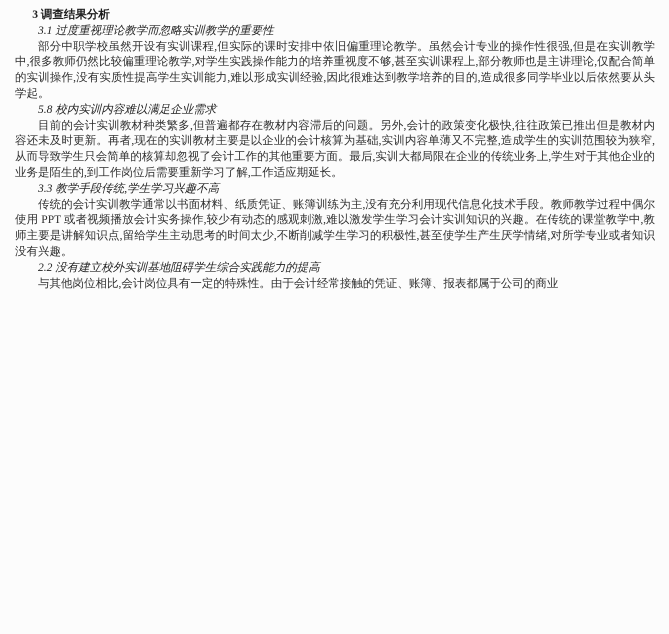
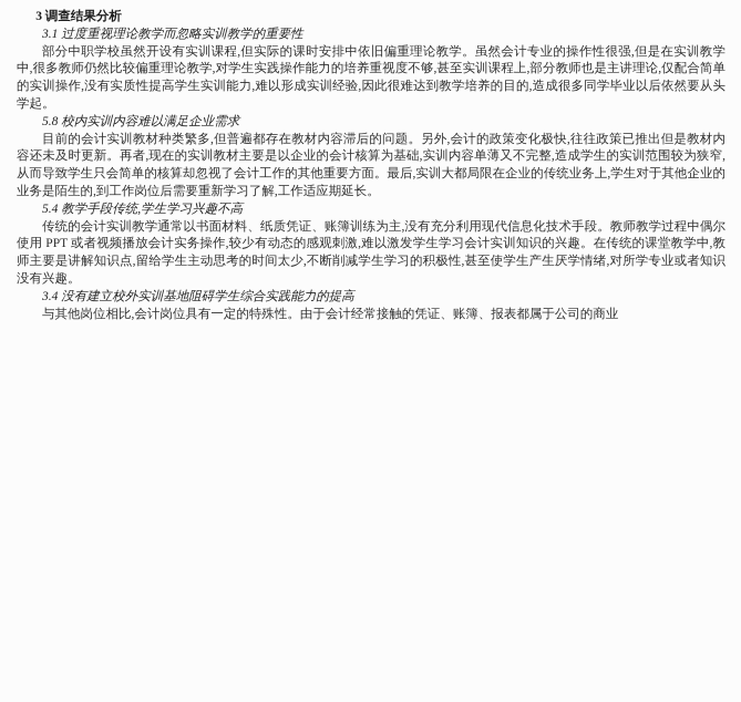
  3 调查结果分析
  3.1 过度重视理论教学而忽略实训教学的重要性
  部分中职学校虽然开设有实训课程,但实际的课时安排中依旧偏重理论教学。虽然会计专业的操作性很强,但是在实训教学中,很多教师仍然比较偏重理论教学,对学生实践操作能力的培养重视度不够,甚至实训课程上,部分教师也是主讲理论,仅配合简单的实训操作,没有实质性提高学生实训能力,难以形成实训经验,因此很难达到教学培养的目的,造成很多同学毕业以后依然要从头学起。
  5.8 校内实训内容难以满足企业需求
  目前的会计实训教材种类繁多,但普遍都存在教材内容滞后的问题。另外,会计的政策变化极快,往往政策已推出但是教材内容还未及时更新。再者,现在的实训教材主要是以企业的会计核算为基础,实训内容单薄又不完整,造成学生的实训范围较为狭窄,从而导致学生只会简单的核算却忽视了会计工作的其他重要方面。最后,实训大都局限在企业的传统业务上,学生对于其他企业的业务是陌生的,到工作岗位后需要重新学习了解,工作适应期延长。
- 3.3 教学手段传统,学生学习兴趣不高
+ 5.4 教学手段传统,学生学习兴趣不高
  传统的会计实训教学通常以书面材料、纸质凭证、账簿训练为主,没有充分利用现代信息化技术手段。教师教学过程中偶尔使用 PPT 或者视频播放会计实务操作,较少有动态的感观刺激,难以激发学生学习会计实训知识的兴趣。在传统的课堂教学中,教师主要是讲解知识点,留给学生主动思考的时间太少,不断削减学生学习的积极性,甚至使学生产生厌学情绪,对所学专业或者知识没有兴趣。
- 2.2 没有建立校外实训基地阻碍学生综合实践能力的提高
+ 3.4 没有建立校外实训基地阻碍学生综合实践能力的提高
  与其他岗位相比,会计岗位具有一定的特殊性。由于会计经常接触的凭证、账簿、报表都属于公司的商业
